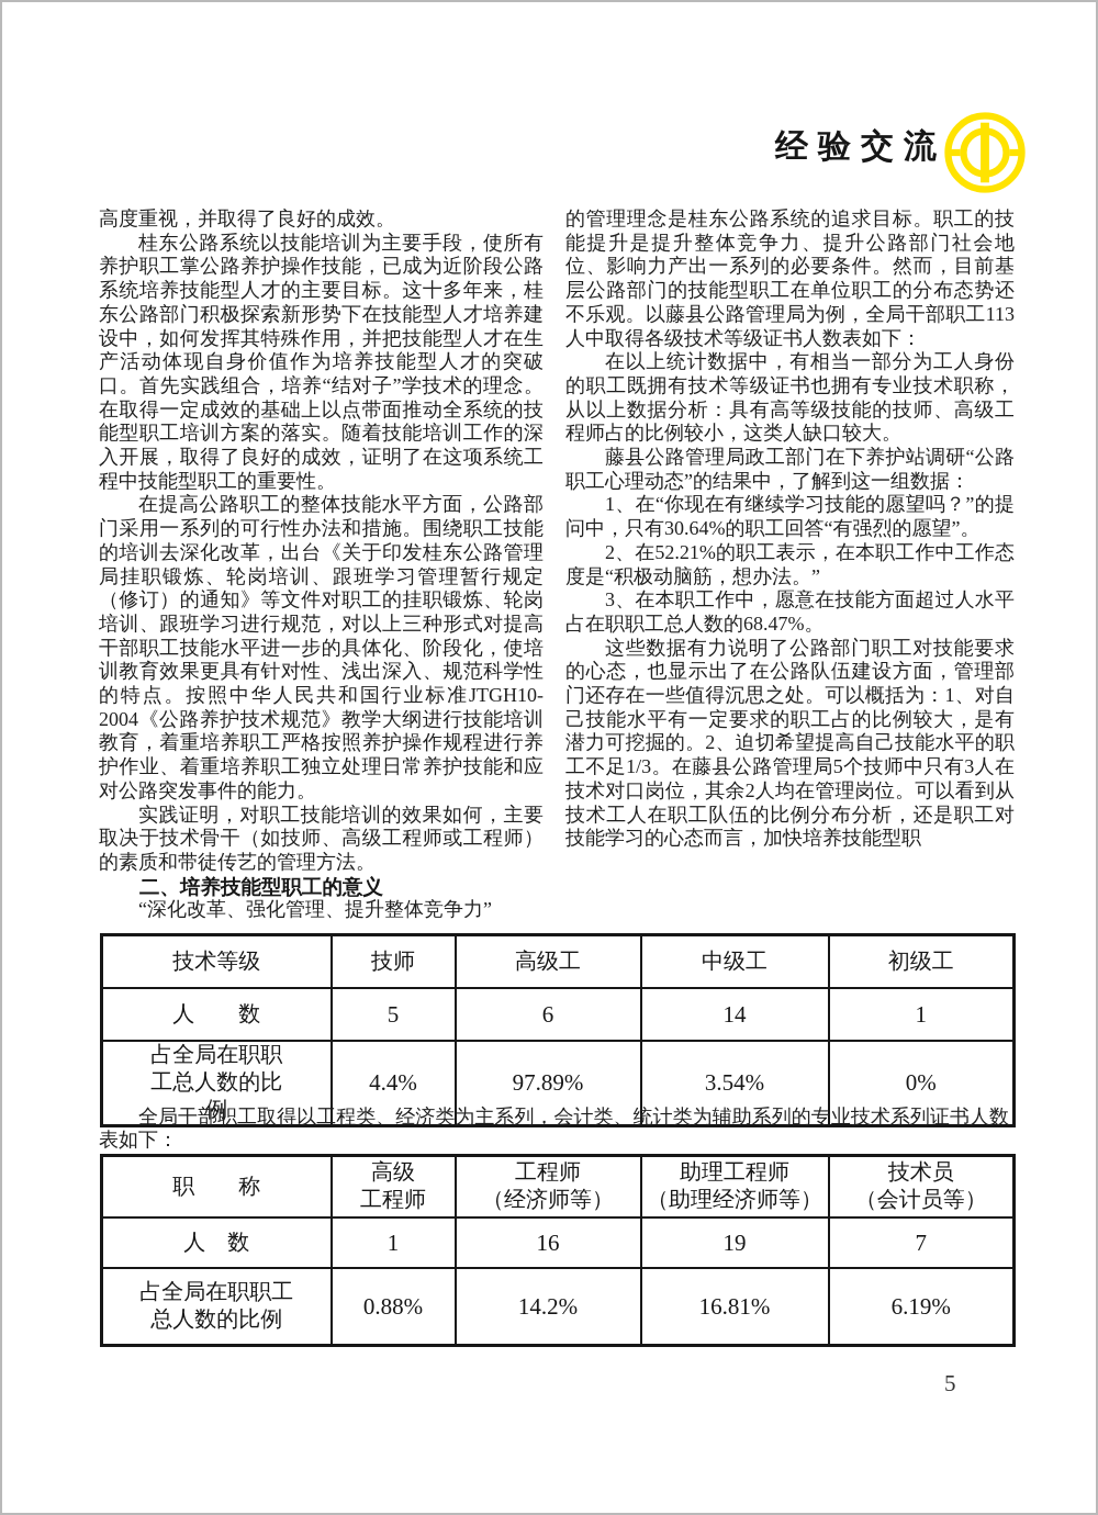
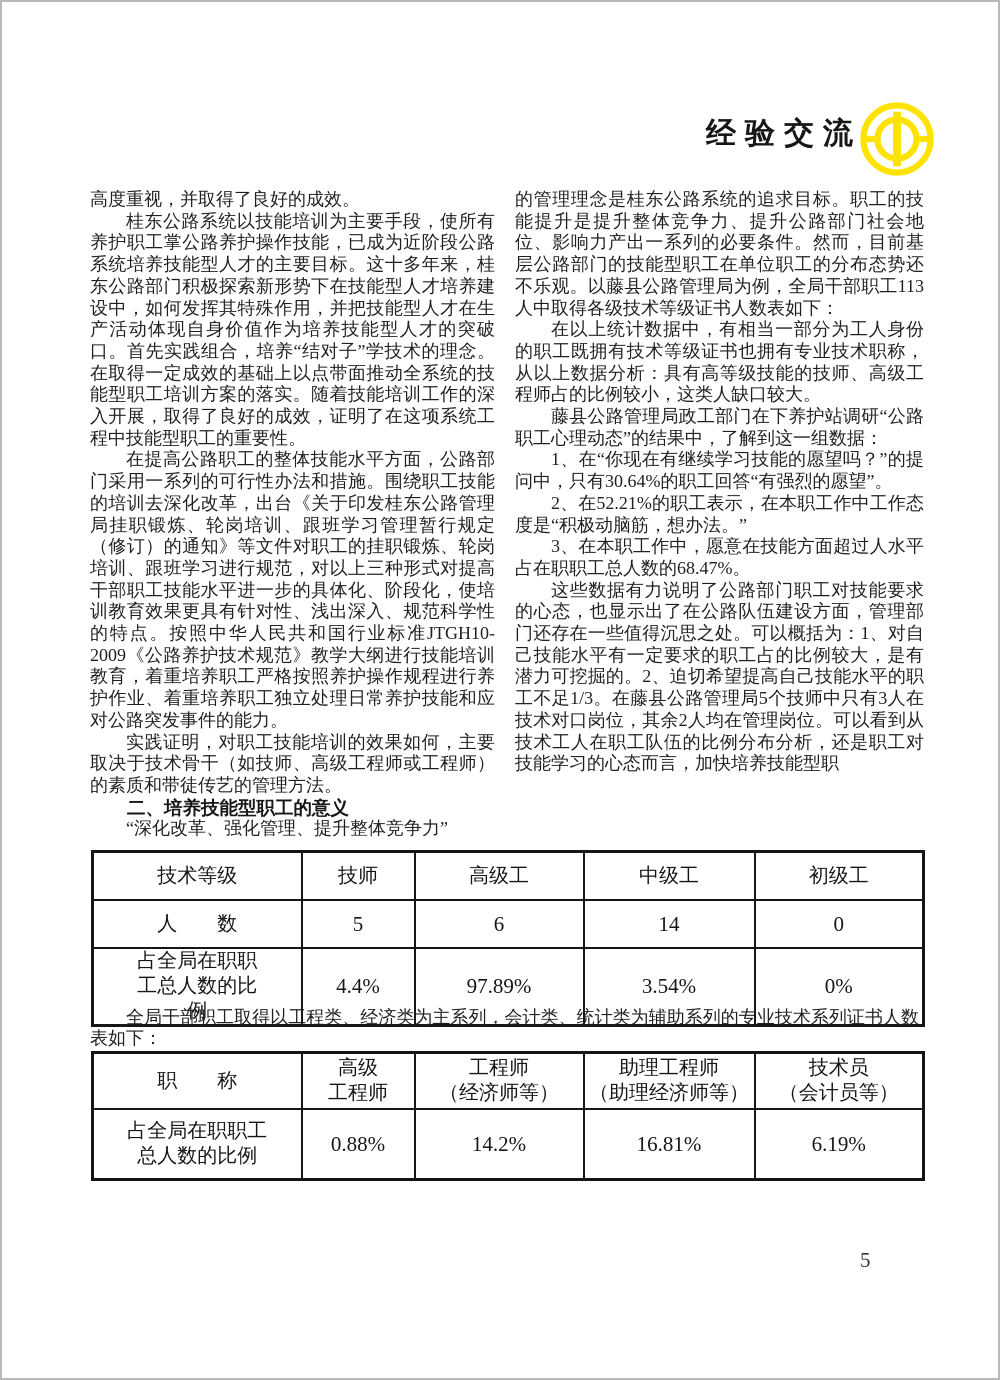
  经验交流
  高度重视，并取得了良好的成效。
  桂东公路系统以技能培训为主要手段，使所有养护职工掌公路养护操作技能，已成为近阶段公路系统培养技能型人才的主要目标。这十多年来，桂东公路部门积极探索新形势下在技能型人才培养建设中，如何发挥其特殊作用，并把技能型人才在生产活动体现自身价值作为培养技能型人才的突破口。首先实践组合，培养“结对子”学技术的理念。在取得一定成效的基础上以点带面推动全系统的技能型职工培训方案的落实。随着技能培训工作的深入开展，取得了良好的成效，证明了在这项系统工程中技能型职工的重要性。
- 在提高公路职工的整体技能水平方面，公路部门采用一系列的可行性办法和措施。围绕职工技能的培训去深化改革，出台《关于印发桂东公路管理局挂职锻炼、轮岗培训、跟班学习管理暂行规定（修订）的通知》等文件对职工的挂职锻炼、轮岗培训、跟班学习进行规范，对以上三种形式对提高干部职工技能水平进一步的具体化、阶段化，使培训教育效果更具有针对性、浅出深入、规范科学性的特点。按照中华人民共和国行业标准JTGH10-2004《公路养护技术规范》教学大纲进行技能培训教育，着重培养职工严格按照养护操作规程进行养护作业、着重培养职工独立处理日常养护技能和应对公路突发事件的能力。
+ 在提高公路职工的整体技能水平方面，公路部门采用一系列的可行性办法和措施。围绕职工技能的培训去深化改革，出台《关于印发桂东公路管理局挂职锻炼、轮岗培训、跟班学习管理暂行规定（修订）的通知》等文件对职工的挂职锻炼、轮岗培训、跟班学习进行规范，对以上三种形式对提高干部职工技能水平进一步的具体化、阶段化，使培训教育效果更具有针对性、浅出深入、规范科学性的特点。按照中华人民共和国行业标准JTGH10-2009《公路养护技术规范》教学大纲进行技能培训教育，着重培养职工严格按照养护操作规程进行养护作业、着重培养职工独立处理日常养护技能和应对公路突发事件的能力。
  实践证明，对职工技能培训的效果如何，主要取决于技术骨干（如技师、高级工程师或工程师）的素质和带徒传艺的管理方法。
  二、培养技能型职工的意义
  “深化改革、强化管理、提升整体竞争力”
  的管理理念是桂东公路系统的追求目标。职工的技能提升是提升整体竞争力、提升公路部门社会地位、影响力产出一系列的必要条件。然而，目前基层公路部门的技能型职工在单位职工的分布态势还不乐观。以藤县公路管理局为例，全局干部职工113人中取得各级技术等级证书人数表如下：
  在以上统计数据中，有相当一部分为工人身份的职工既拥有技术等级证书也拥有专业技术职称，从以上数据分析：具有高等级技能的技师、高级工程师占的比例较小，这类人缺口较大。
  藤县公路管理局政工部门在下养护站调研“公路职工心理动态”的结果中，了解到这一组数据：
  1、在“你现在有继续学习技能的愿望吗？”的提问中，只有30.64%的职工回答“有强烈的愿望”。
  2、在52.21%的职工表示，在本职工作中工作态度是“积极动脑筋，想办法。”
  3、在本职工作中，愿意在技能方面超过人水平占在职职工总人数的68.47%。
  这些数据有力说明了公路部门职工对技能要求的心态，也显示出了在公路队伍建设方面，管理部门还存在一些值得沉思之处。可以概括为：1、对自己技能水平有一定要求的职工占的比例较大，是有潜力可挖掘的。2、迫切希望提高自己技能水平的职工不足1/3。在藤县公路管理局5个技师中只有3人在技术对口岗位，其余2人均在管理岗位。可以看到从技术工人在职工队伍的比例分布分析，还是职工对技能学习的心态而言，加快培养技能型职
  技术等级	技师	高级工	中级工	初级工
- 人 数	5	6	14	1
+ 人 数	5	6	14	0
  占全局在职职工总人数的比例	4.4%	97.89%	3.54%	0%
  全局干部职工取得以工程类、经济类为主系列，会计类、统计类为辅助系列的专业技术系列证书人数表如下：
  职 称	高级 工程师	工程师 （经济师等）	助理工程师 （助理经济师等）	技术员 （会计员等）
- 人 数	1	16	19	7
  占全局在职职工总人数的比例	0.88%	14.2%	16.81%	6.19%
  5
